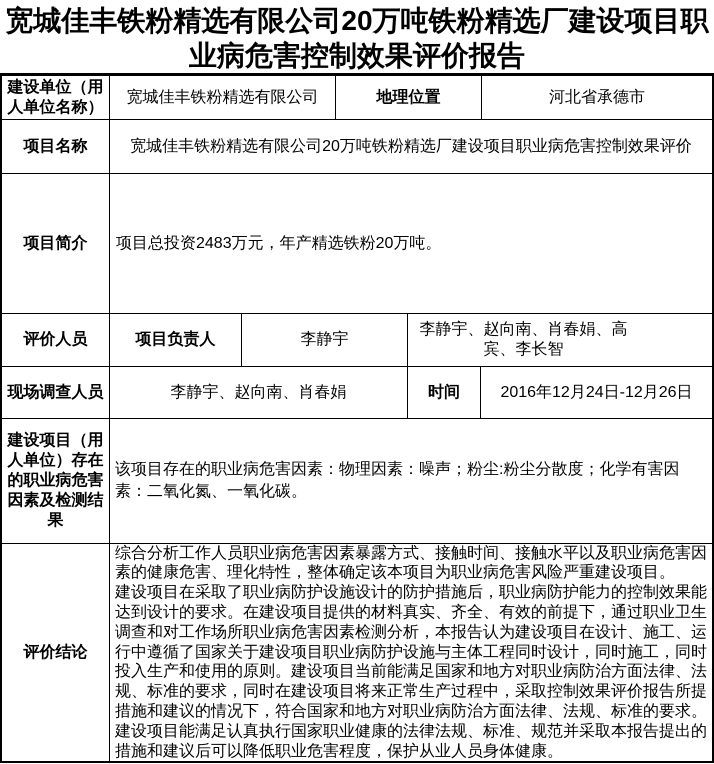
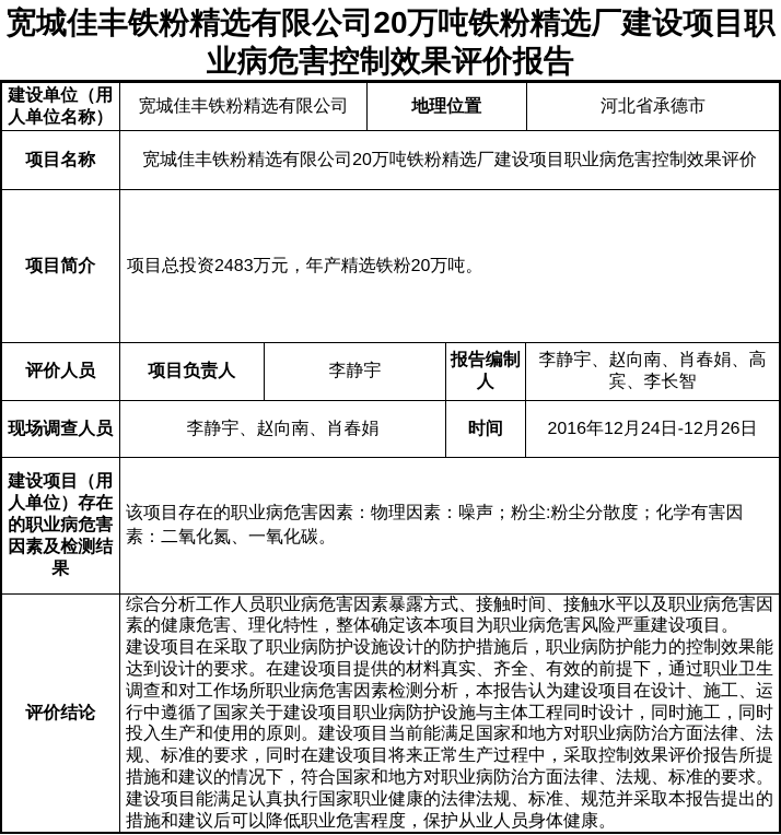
  宽城佳丰铁粉精选有限公司20万吨铁粉精选厂建设项目职业病危害控制效果评价报告
  建设单位（用人单位名称）
  宽城佳丰铁粉精选有限公司
  地理位置
  河北省承德市
  项目名称
  宽城佳丰铁粉精选有限公司20万吨铁粉精选厂建设项目职业病危害控制效果评价
  项目简介
  项目总投资2483万元，年产精选铁粉20万吨。
  评价人员
  项目负责人
  李静宇
+ 报告编制人
  李静宇、赵向南、肖春娟、高宾、李长智
  现场调查人员
  李静宇、赵向南、肖春娟
  时间
  2016年12月24日-12月26日
  建设项目（用人单位）存在的职业病危害因素及检测结果
  该项目存在的职业病危害因素：物理因素：噪声；粉尘:粉尘分散度；化学有害因素：二氧化氮、一氧化碳。
  评价结论
  综合分析工作人员职业病危害因素暴露方式、接触时间、接触水平以及职业病危害因素的健康危害、理化特性，整体确定该本项目为职业病危害风险严重建设项目。
  建设项目在采取了职业病防护设施设计的防护措施后，职业病防护能力的控制效果能达到设计的要求。在建设项目提供的材料真实、齐全、有效的前提下，通过职业卫生调查和对工作场所职业病危害因素检测分析，本报告认为建设项目在设计、施工、运行中遵循了国家关于建设项目职业病防护设施与主体工程同时设计，同时施工，同时投入生产和使用的原则。建设项目当前能满足国家和地方对职业病防治方面法律、法规、标准的要求，同时在建设项目将来正常生产过程中，采取控制效果评价报告所提措施和建议的情况下，符合国家和地方对职业病防治方面法律、法规、标准的要求。建设项目能满足认真执行国家职业健康的法律法规、标准、规范并采取本报告提出的措施和建议后可以降低职业危害程度，保护从业人员身体健康。
